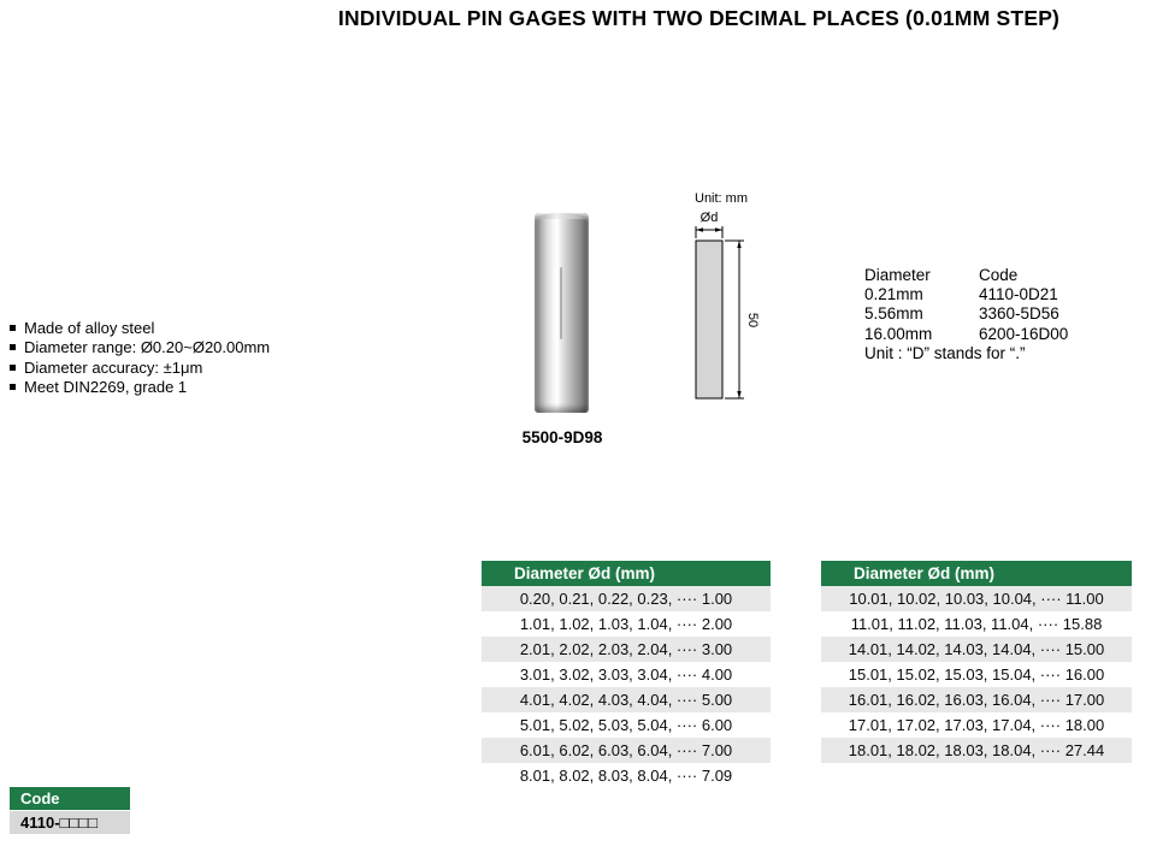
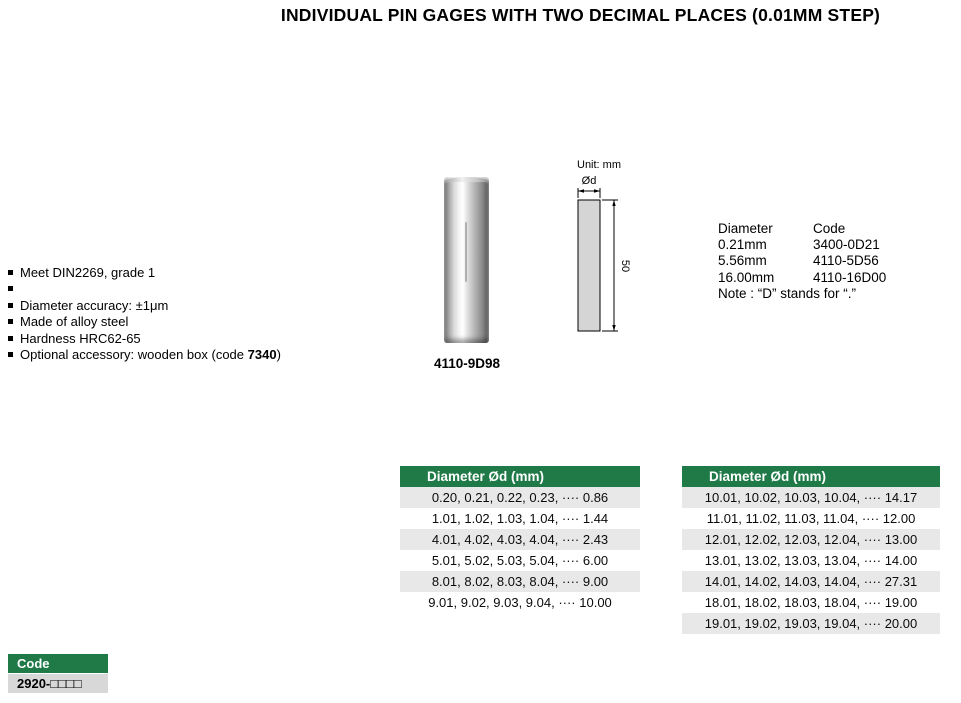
  INDIVIDUAL PIN GAGES WITH TWO DECIMAL PLACES (0.01MM STEP)
- Made of alloy steel
+ Meet DIN2269, grade 1
- Diameter range: Ø0.20~Ø20.00mm
  Diameter accuracy: ±1μm
- Meet DIN2269, grade 1
+ Made of alloy steel
+ Hardness HRC62-65
+ Optional accessory: wooden box (code 7340)
- 5500-9D98
+ 4110-9D98
  Unit: mm
  Ød
  Diameter
  Code
  0.21mm
- 4110-0D21
+ 3400-0D21
  5.56mm
- 3360-5D56
+ 4110-5D56
  16.00mm
- 6200-16D00
+ 4110-16D00
- Unit : “D” stands for “.”
+ Note : “D” stands for “.”
  Diameter Ød (mm)
- 0.20, 0.21, 0.22, 0.23, ···· 1.00
+ 0.20, 0.21, 0.22, 0.23, ···· 0.86
- 1.01, 1.02, 1.03, 1.04, ···· 2.00
+ 1.01, 1.02, 1.03, 1.04, ···· 1.44
- 2.01, 2.02, 2.03, 2.04, ···· 3.00
- 3.01, 3.02, 3.03, 3.04, ···· 4.00
- 4.01, 4.02, 4.03, 4.04, ···· 5.00
+ 4.01, 4.02, 4.03, 4.04, ···· 2.43
  5.01, 5.02, 5.03, 5.04, ···· 6.00
- 6.01, 6.02, 6.03, 6.04, ···· 7.00
- 8.01, 8.02, 8.03, 8.04, ···· 7.09
+ 8.01, 8.02, 8.03, 8.04, ···· 9.00
+ 9.01, 9.02, 9.03, 9.04, ···· 10.00
  Diameter Ød (mm)
- 10.01, 10.02, 10.03, 10.04, ···· 11.00
+ 10.01, 10.02, 10.03, 10.04, ···· 14.17
- 11.01, 11.02, 11.03, 11.04, ···· 15.88
+ 11.01, 11.02, 11.03, 11.04, ···· 12.00
+ 12.01, 12.02, 12.03, 12.04, ···· 13.00
+ 13.01, 13.02, 13.03, 13.04, ···· 14.00
- 14.01, 14.02, 14.03, 14.04, ···· 15.00
+ 14.01, 14.02, 14.03, 14.04, ···· 27.31
- 15.01, 15.02, 15.03, 15.04, ···· 16.00
- 16.01, 16.02, 16.03, 16.04, ···· 17.00
- 17.01, 17.02, 17.03, 17.04, ···· 18.00
- 18.01, 18.02, 18.03, 18.04, ···· 27.44
+ 18.01, 18.02, 18.03, 18.04, ···· 19.00
+ 19.01, 19.02, 19.03, 19.04, ···· 20.00
  Code
- 4110-□□□□
+ 2920-□□□□
